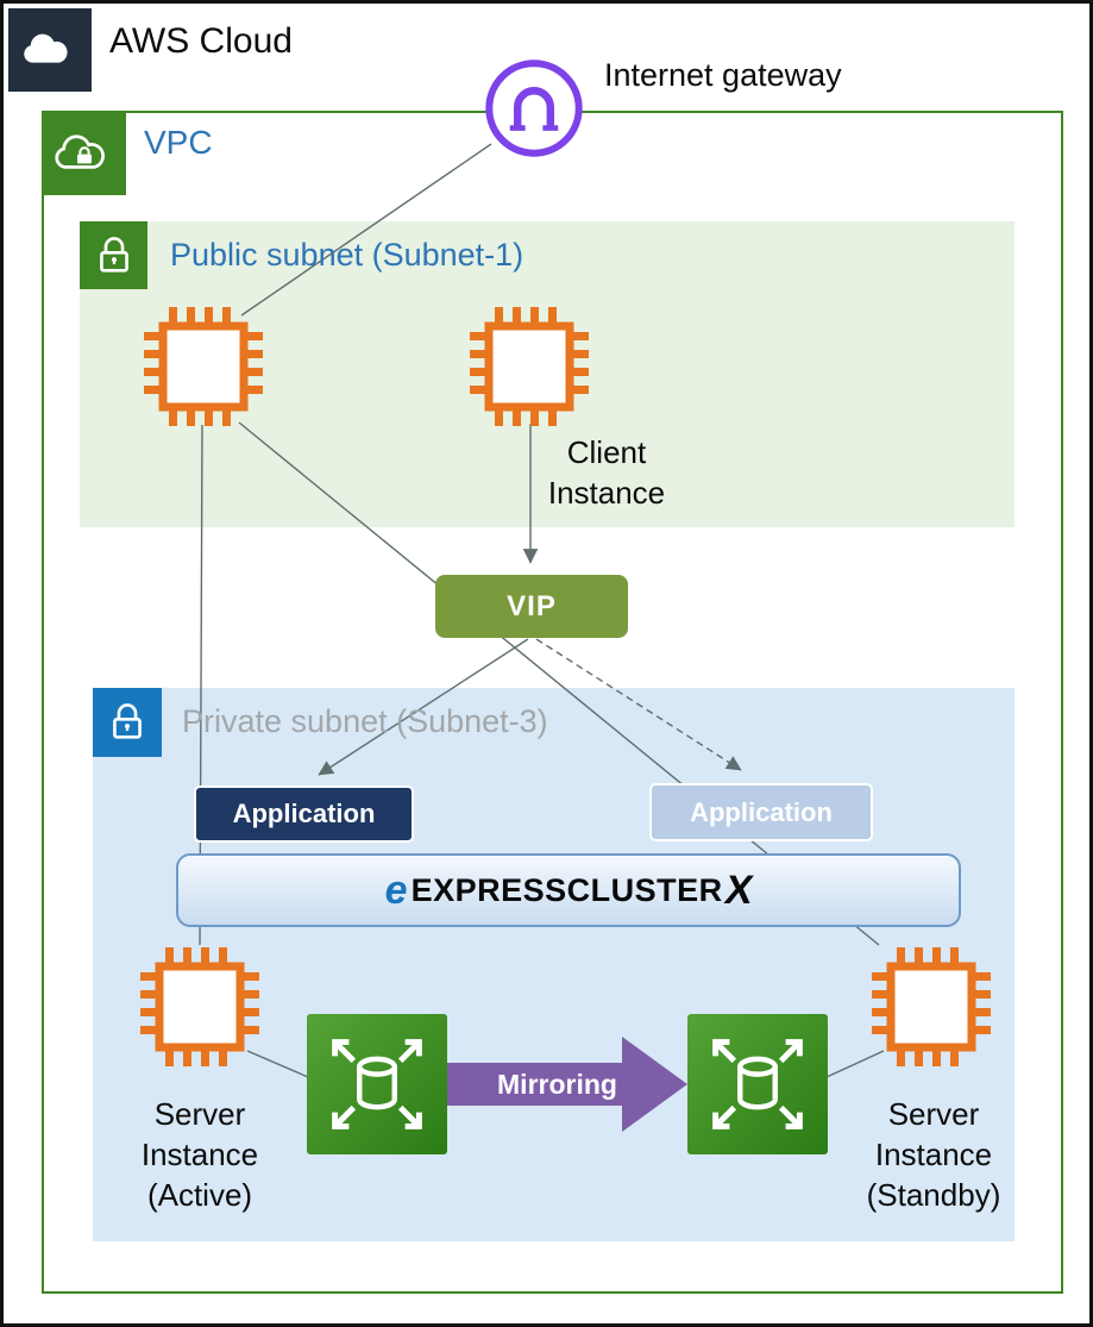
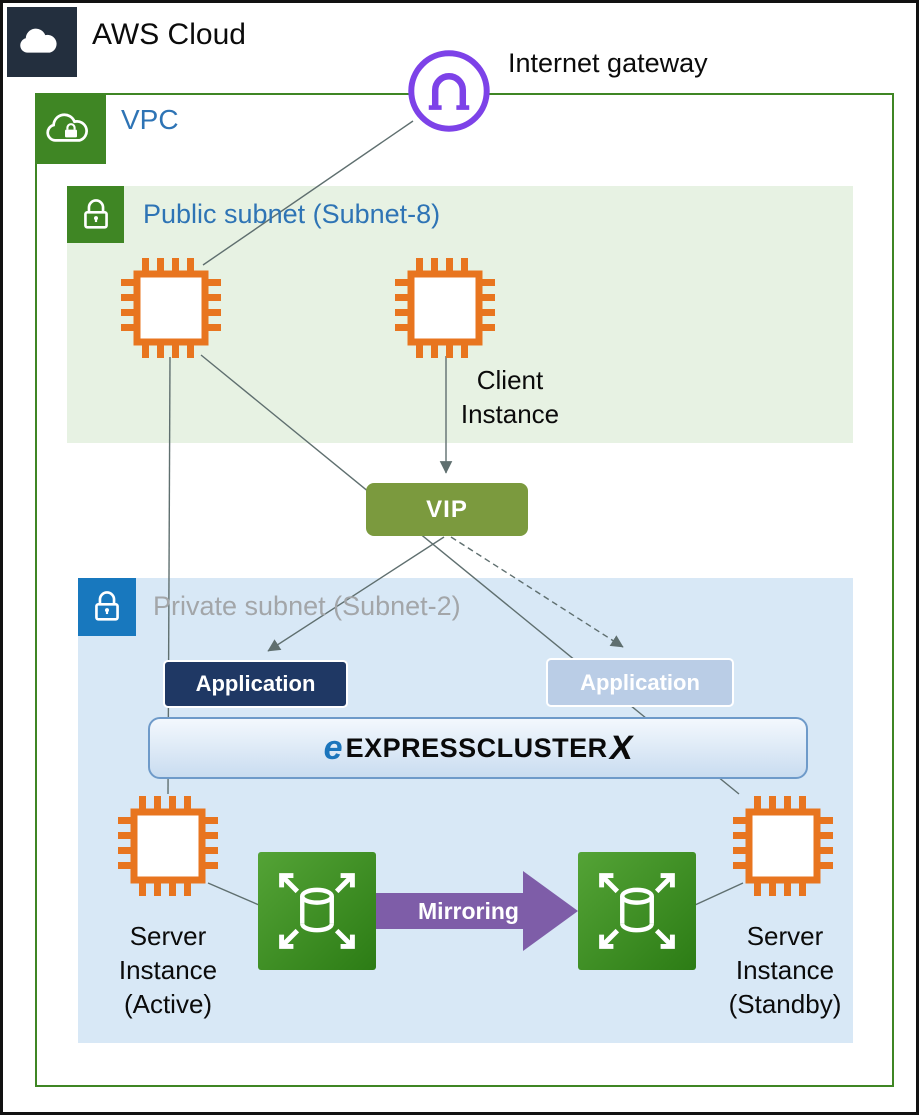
  AWS Cloud
  Internet gateway
  VPC
- Public subnet (Subnet-1)
+ Public subnet (Subnet-8)
  Client
  Instance
  VIP
- Private subnet (Subnet-3)
+ Private subnet (Subnet-2)
  Application
  Application
  e
  EXPRESSCLUSTER
  Server
  Instance
  (Active)
  Server
  Instance
  (Standby)
  Mirroring
